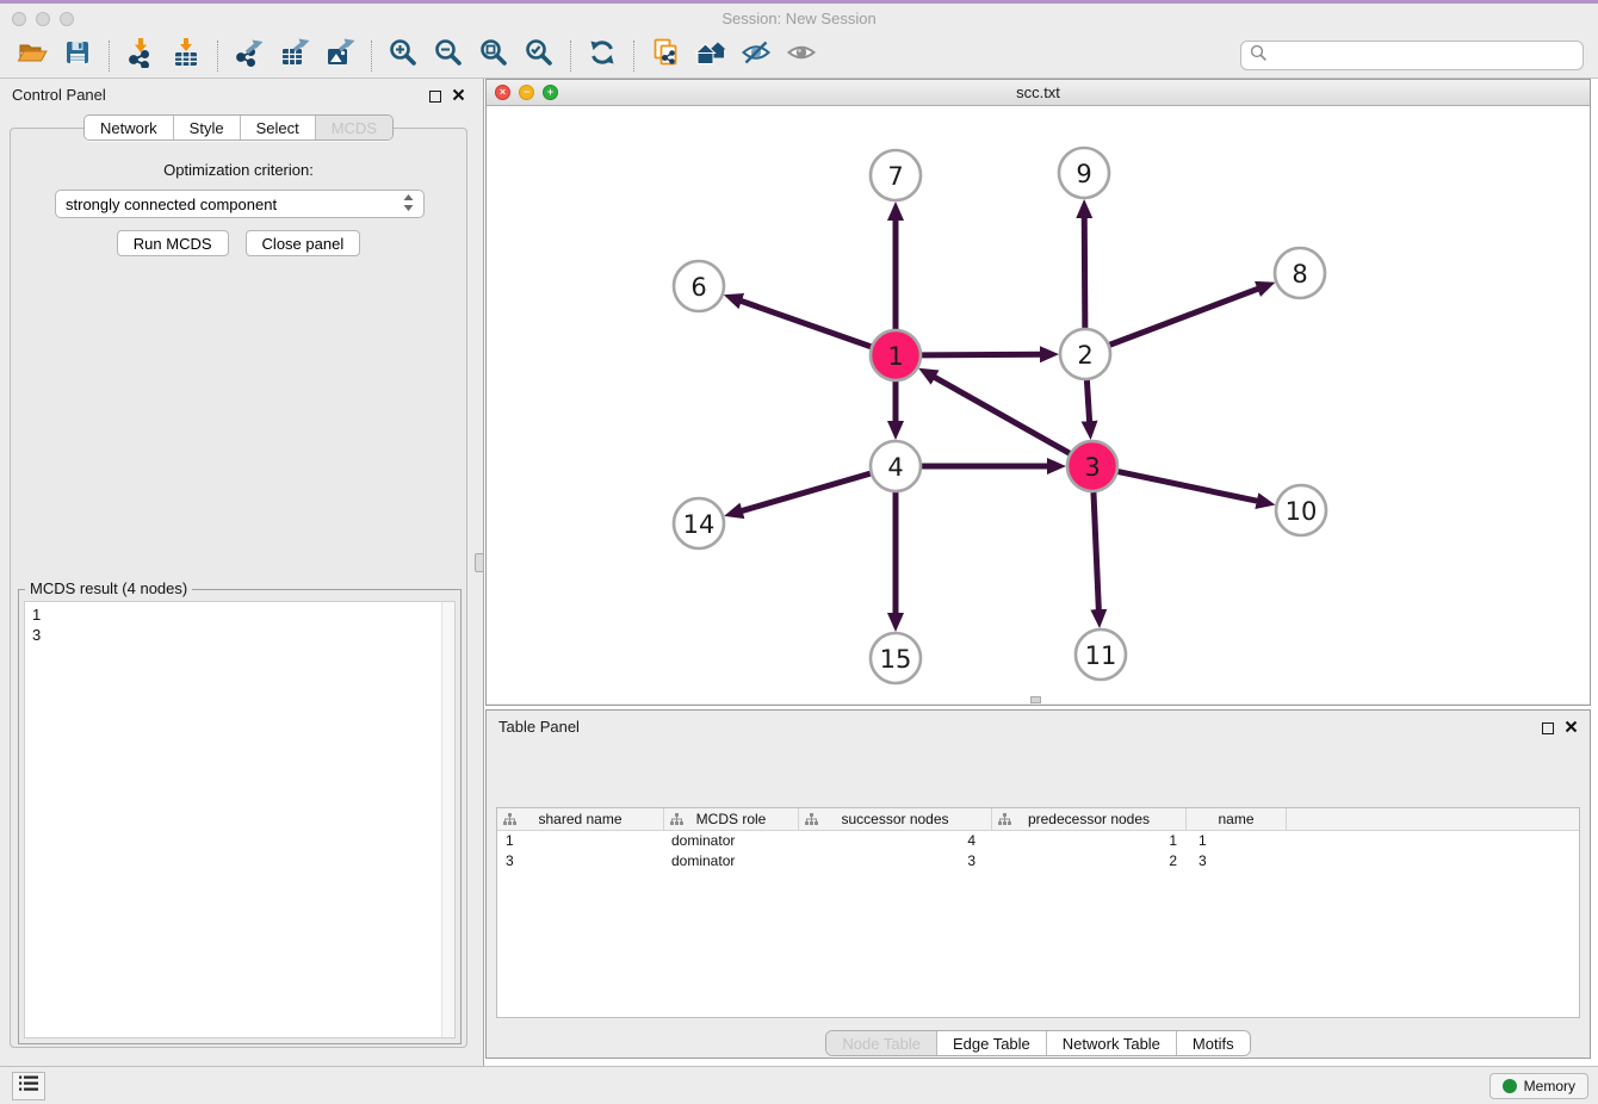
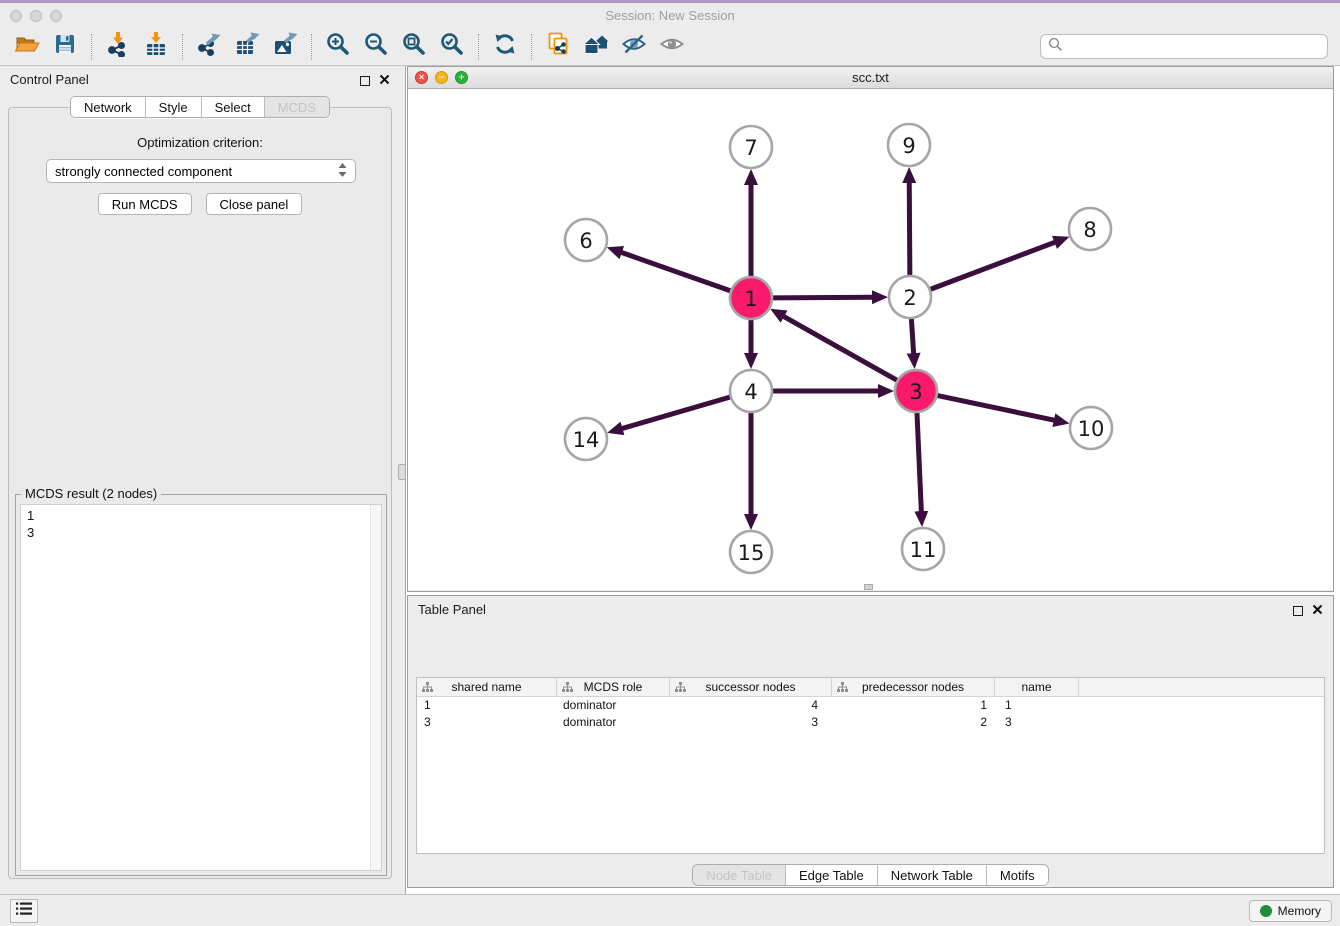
  Session: New Session
  Control Panel
  Network
  Style
  Select
  MCDS
  Optimization criterion:
  strongly connected component
  Run MCDS
  Close panel
- MCDS result (4 nodes)
+ MCDS result (2 nodes)
  1
  3
  ×
  −
  +
  scc.txt
  7
  9
  6
  8
  1
  2
  4
  3
  14
  10
  15
  11
  Table Panel
  shared name
  MCDS role
  successor nodes
  predecessor nodes
  name
  1
  dominator
  4
  1
  1
  3
  dominator
  3
  2
  3
  Node Table
  Edge Table
  Network Table
  Motifs
  Memory
